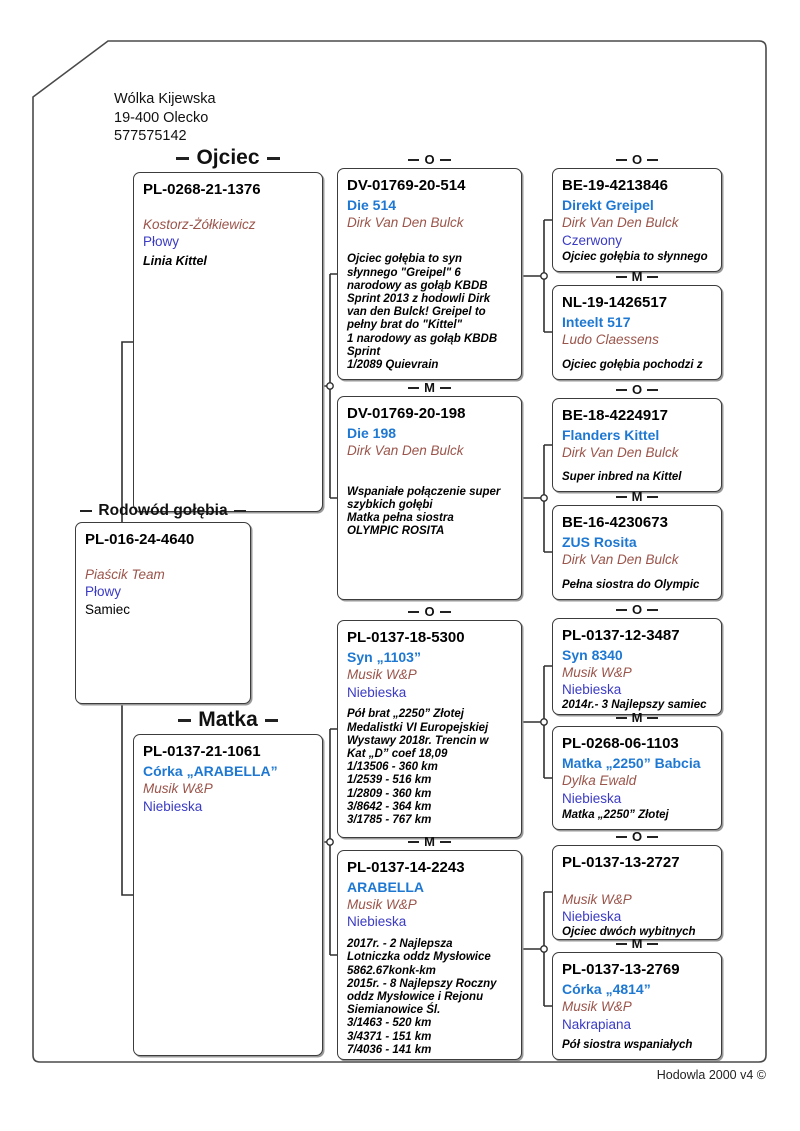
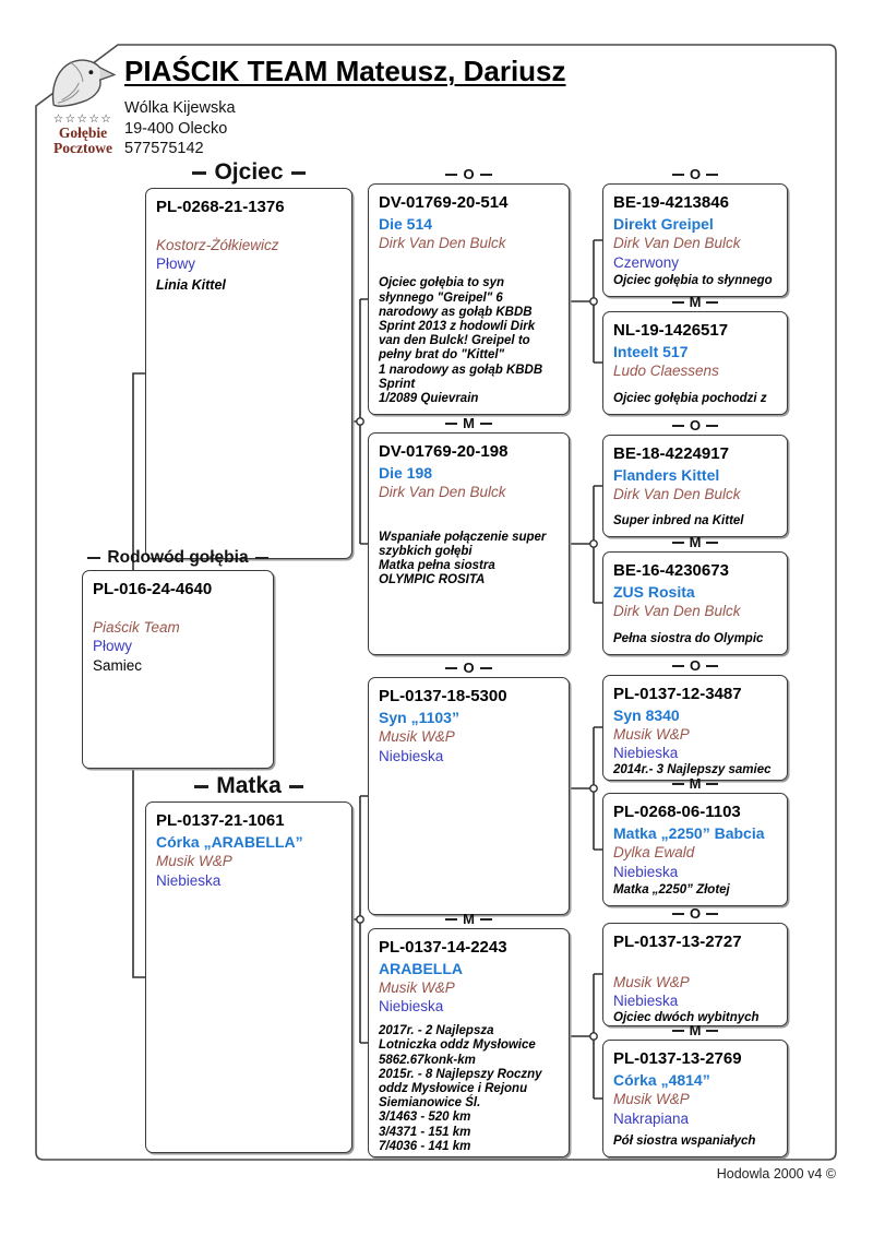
+ ☆☆☆☆☆
+ Gołębie
+ Pocztowe
+ PIAŚCIK TEAM Mateusz, Dariusz
  Wólka Kijewska
  19-400 Olecko
  577575142
  Ojciec
  PL-0268-21-1376
  Kostorz-Żółkiewicz
  Płowy
  Linia Kittel
  Rodowód gołębia
  PL-016-24-4640
  Piaścik Team
  Płowy
  Samiec
  Matka
  PL-0137-21-1061
  Córka „ARABELLA”
  Musik W&P
  Niebieska
  O
  DV-01769-20-514
  Die 514
  Dirk Van Den Bulck
  Ojciec gołębia to syn
  słynnego "Greipel" 6
  narodowy as gołąb KBDB
  Sprint 2013 z hodowli Dirk
  van den Bulck! Greipel to
  pełny brat do "Kittel"
  1 narodowy as gołąb KBDB
  Sprint
  1/2089 Quievrain
  M
  DV-01769-20-198
  Die 198
  Dirk Van Den Bulck
  Wspaniałe połączenie super
  szybkich gołębi
  Matka pełna siostra
  OLYMPIC ROSITA
  O
  PL-0137-18-5300
  Syn „1103”
  Musik W&P
  Niebieska
- Pół brat „2250” Złotej
- Medalistki VI Europejskiej
- Wystawy 2018r. Trencin w
- Kat „D” coef 18,09
- 1/13506 - 360 km
- 1/2539 - 516 km
- 1/2809 - 360 km
- 3/8642 - 364 km
- 3/1785 - 767 km
  M
  PL-0137-14-2243
  ARABELLA
  Musik W&P
  Niebieska
  2017r. - 2 Najlepsza
  Lotniczka oddz Mysłowice
  5862.67konk-km
  2015r. - 8 Najlepszy Roczny
  oddz Mysłowice i Rejonu
  Siemianowice Śl.
  3/1463 - 520 km
  3/4371 - 151 km
  7/4036 - 141 km
  O
  BE-19-4213846
  Direkt Greipel
  Dirk Van Den Bulck
  Czerwony
  Ojciec gołębia to słynnego
  M
  NL-19-1426517
  Inteelt 517
  Ludo Claessens
  Ojciec gołębia pochodzi z
  O
  BE-18-4224917
  Flanders Kittel
  Dirk Van Den Bulck
  Super inbred na Kittel
  M
  BE-16-4230673
  ZUS Rosita
  Dirk Van Den Bulck
  Pełna siostra do Olympic
  O
  PL-0137-12-3487
  Syn 8340
  Musik W&P
  Niebieska
  2014r.- 3 Najlepszy samiec
  M
  PL-0268-06-1103
  Matka „2250” Babcia
  Dylka Ewald
  Niebieska
  Matka „2250” Złotej
  O
  PL-0137-13-2727
  Musik W&P
  Niebieska
  Ojciec dwóch wybitnych
  M
  PL-0137-13-2769
  Córka „4814”
  Musik W&P
  Nakrapiana
  Pół siostra wspaniałych
  Hodowla 2000 v4 ©
